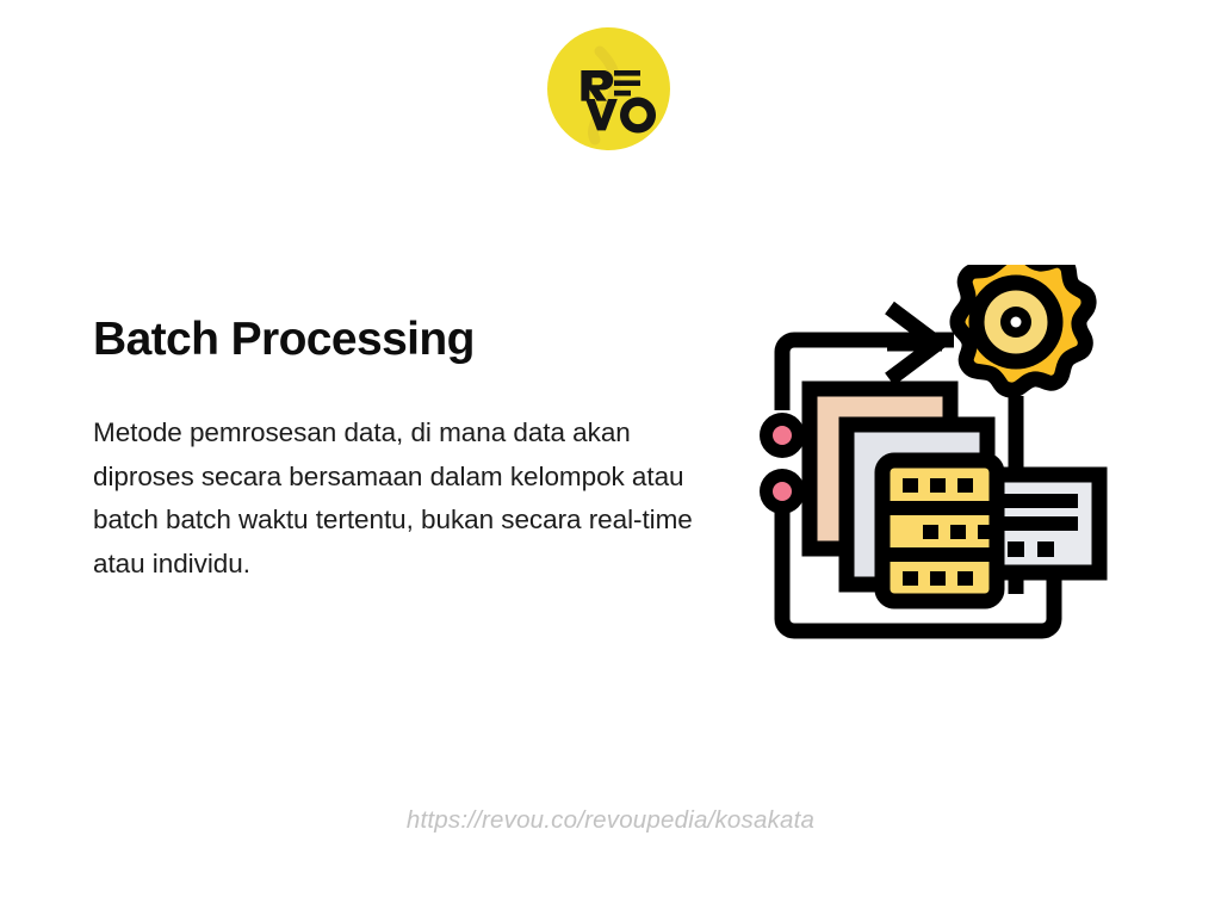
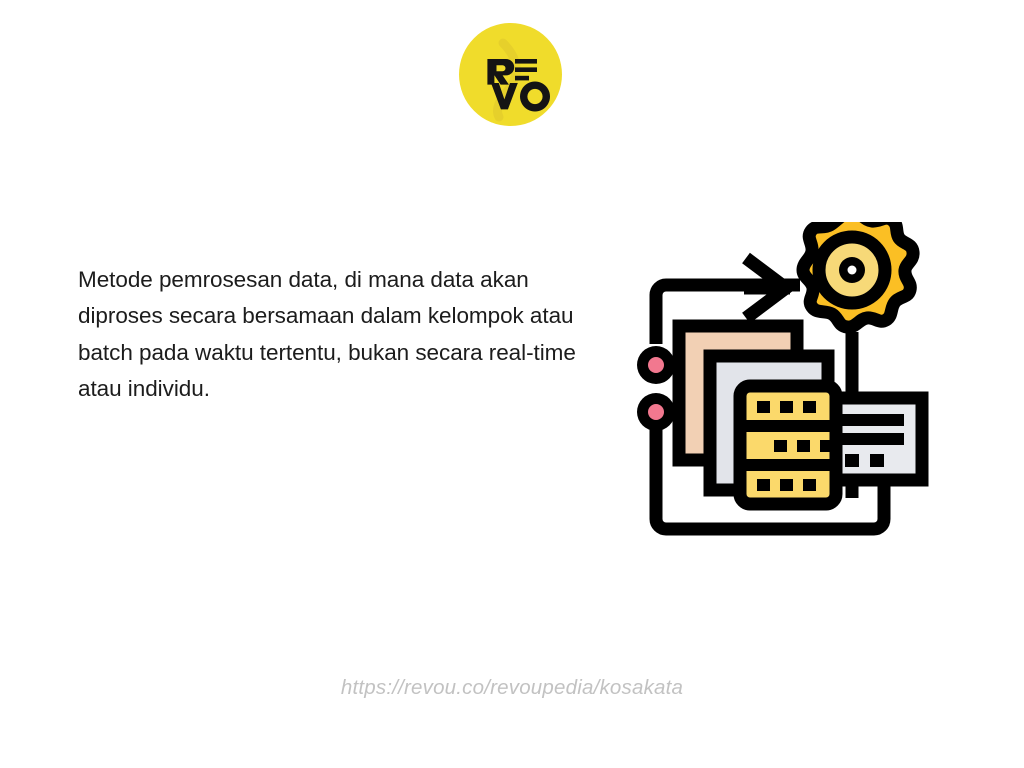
- Batch Processing
- Metode pemrosesan data, di mana data akan diproses secara bersamaan dalam kelompok atau batch batch waktu tertentu, bukan secara real-time atau individu.
+ Metode pemrosesan data, di mana data akan diproses secara bersamaan dalam kelompok atau batch pada waktu tertentu, bukan secara real-time atau individu.
  https://revou.co/revoupedia/kosakata
